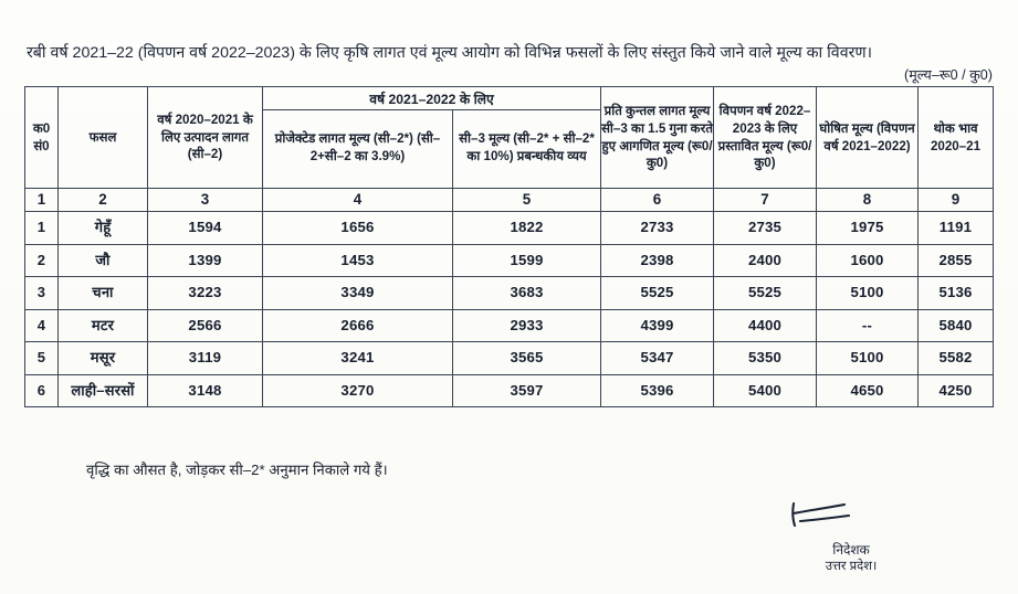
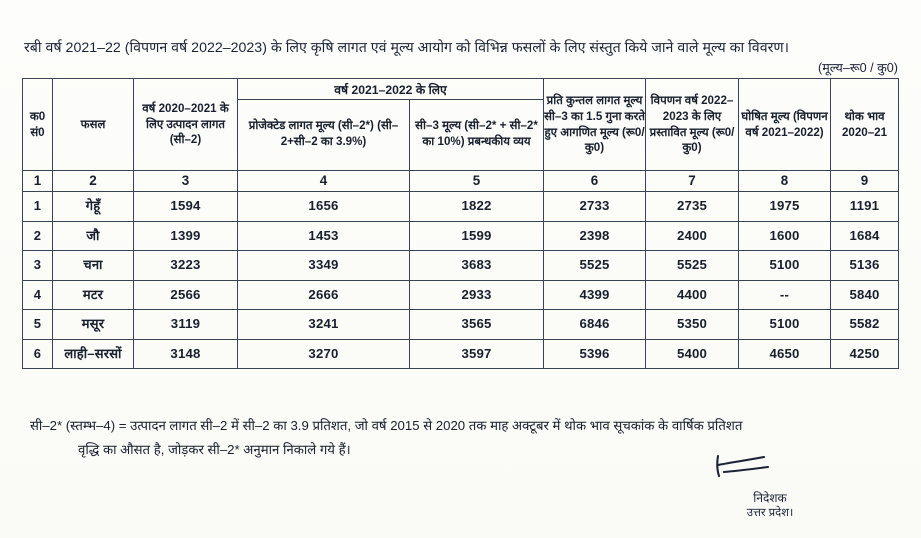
  रबी वर्ष 2021–22 (विपणन वर्ष 2022–2023) के लिए कृषि लागत एवं मूल्य आयोग को विभिन्न फसलों के लिए संस्तुत किये जाने वाले मूल्य का विवरण।
  (मूल्य–रू0 / कु0)
  क0 सं0	फसल	वर्ष 2020–2021 के लिए उत्पादन लागत (सी–2)	वर्ष 2021–2022 के लिए	प्रति कुन्तल लागत मूल्य सी–3 का 1.5 गुना करते हुए आगणित मूल्य (रू0/कु0)	विपणन वर्ष 2022–2023 के लिए प्रस्तावित मूल्य (रू0/कु0)	घोषित मूल्य (विपणन वर्ष 2021–2022)	थोक भाव 2020–21
  प्रोजेक्टेड लागत मूल्य (सी–2*) (सी–2+सी–2 का 3.9%)	सी–3 मूल्य (सी–2* + सी–2* का 10%) प्रबन्धकीय व्यय
  1	2	3	4	5	6	7	8	9
  1	गेहूँ	1594	1656	1822	2733	2735	1975	1191
- 2	जौ	1399	1453	1599	2398	2400	1600	2855
+ 2	जौ	1399	1453	1599	2398	2400	1600	1684
  3	चना	3223	3349	3683	5525	5525	5100	5136
  4	मटर	2566	2666	2933	4399	4400	--	5840
- 5	मसूर	3119	3241	3565	5347	5350	5100	5582
+ 5	मसूर	3119	3241	3565	6846	5350	5100	5582
  6	लाही–सरसों	3148	3270	3597	5396	5400	4650	4250
+ सी–2* (स्तम्भ–4) = उत्पादन लागत सी–2 में सी–2 का 3.9 प्रतिशत, जो वर्ष 2015 से 2020 तक माह अक्टूबर में थोक भाव सूचकांक के वार्षिक प्रतिशत
  वृद्धि का औसत है, जोड़कर सी–2* अनुमान निकाले गये हैं।
  निदेशक
  उत्तर प्रदेश।
